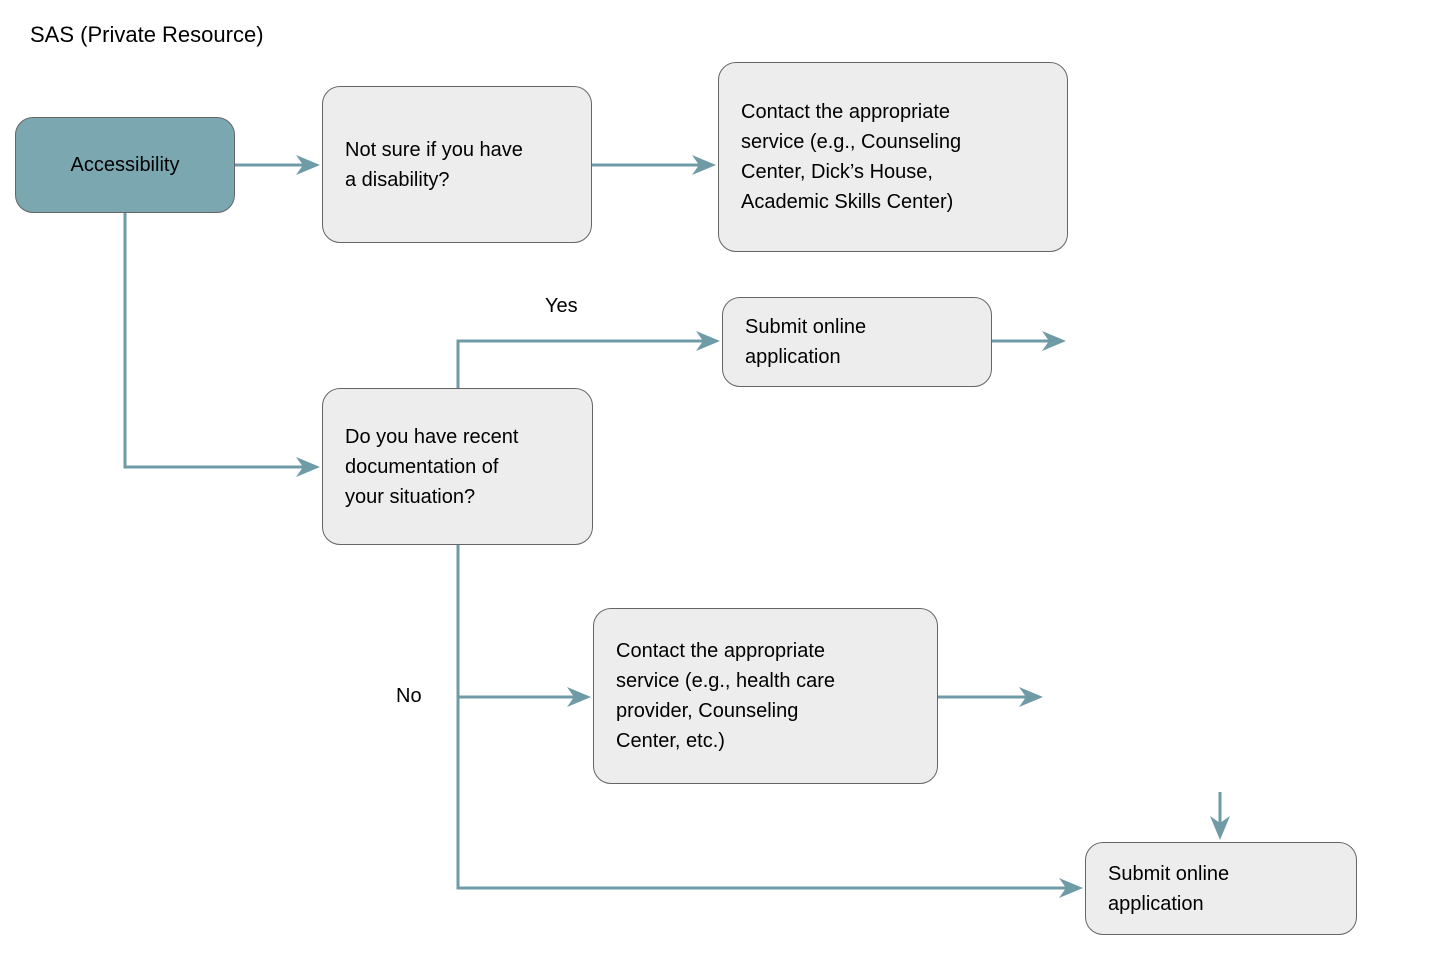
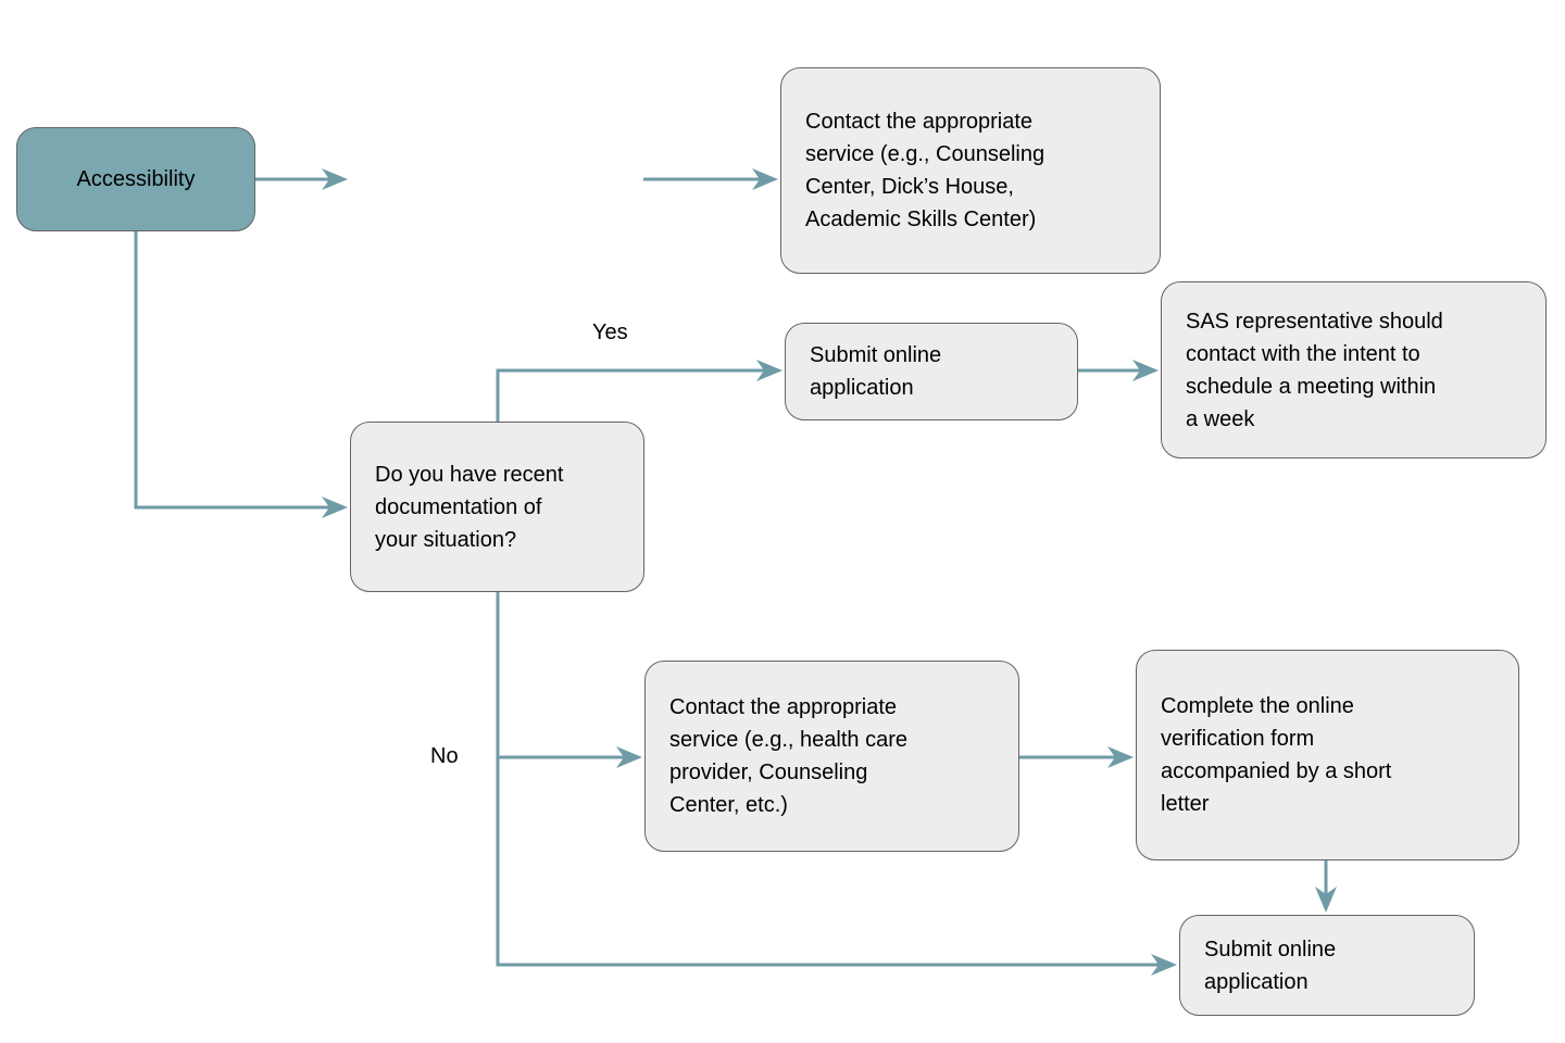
- SAS (Private Resource)
  Accessibility
- Not sure if you have
- a disability?
  Contact the appropriate
  service (e.g., Counseling
  Center, Dick’s House,
  Academic Skills Center)
  Submit online
  application
+ SAS representative should
+ contact with the intent to
+ schedule a meeting within
+ a week
  Do you have recent
  documentation of
  your situation?
  Contact the appropriate
  service (e.g., health care
  provider, Counseling
  Center, etc.)
+ Complete the online
+ verification form
+ accompanied by a short
+ letter
  Submit online
  application
  Yes
  No
